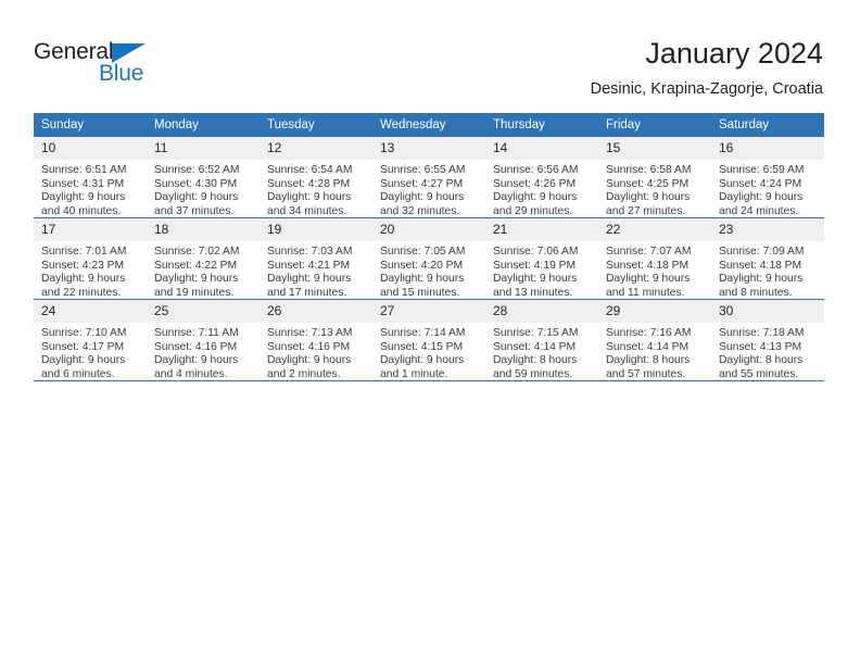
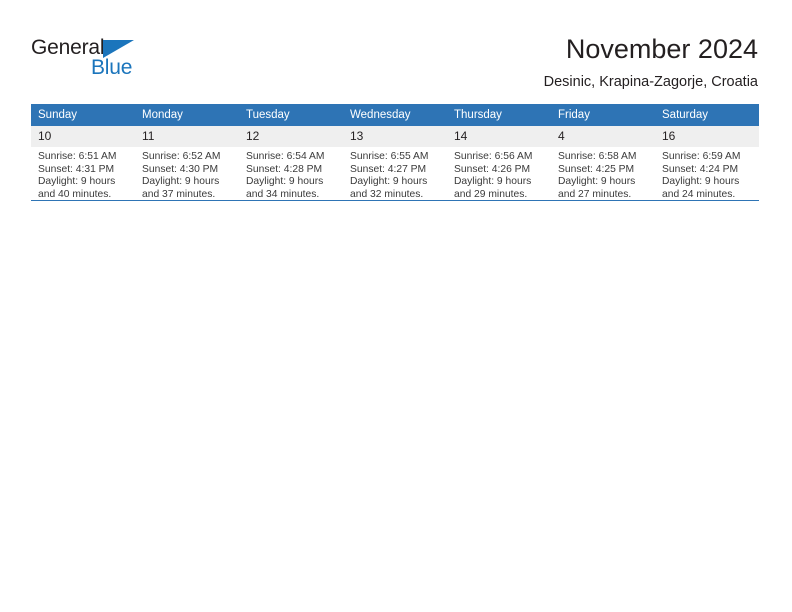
  General
  Blue
- January 2024
+ November 2024
  Desinic, Krapina-Zagorje, Croatia
  Sunday	Monday	Tuesday	Wednesday	Thursday	Friday	Saturday
- 10Sunrise: 6:51 AMSunset: 4:31 PMDaylight: 9 hoursand 40 minutes.	11Sunrise: 6:52 AMSunset: 4:30 PMDaylight: 9 hoursand 37 minutes.	12Sunrise: 6:54 AMSunset: 4:28 PMDaylight: 9 hoursand 34 minutes.	13Sunrise: 6:55 AMSunset: 4:27 PMDaylight: 9 hoursand 32 minutes.	14Sunrise: 6:56 AMSunset: 4:26 PMDaylight: 9 hoursand 29 minutes.	15Sunrise: 6:58 AMSunset: 4:25 PMDaylight: 9 hoursand 27 minutes.	16Sunrise: 6:59 AMSunset: 4:24 PMDaylight: 9 hoursand 24 minutes.
+ 10Sunrise: 6:51 AMSunset: 4:31 PMDaylight: 9 hoursand 40 minutes.	11Sunrise: 6:52 AMSunset: 4:30 PMDaylight: 9 hoursand 37 minutes.	12Sunrise: 6:54 AMSunset: 4:28 PMDaylight: 9 hoursand 34 minutes.	13Sunrise: 6:55 AMSunset: 4:27 PMDaylight: 9 hoursand 32 minutes.	14Sunrise: 6:56 AMSunset: 4:26 PMDaylight: 9 hoursand 29 minutes.	4Sunrise: 6:58 AMSunset: 4:25 PMDaylight: 9 hoursand 27 minutes.	16Sunrise: 6:59 AMSunset: 4:24 PMDaylight: 9 hoursand 24 minutes.
- 17Sunrise: 7:01 AMSunset: 4:23 PMDaylight: 9 hoursand 22 minutes.	18Sunrise: 7:02 AMSunset: 4:22 PMDaylight: 9 hoursand 19 minutes.	19Sunrise: 7:03 AMSunset: 4:21 PMDaylight: 9 hoursand 17 minutes.	20Sunrise: 7:05 AMSunset: 4:20 PMDaylight: 9 hoursand 15 minutes.	21Sunrise: 7:06 AMSunset: 4:19 PMDaylight: 9 hoursand 13 minutes.	22Sunrise: 7:07 AMSunset: 4:18 PMDaylight: 9 hoursand 11 minutes.	23Sunrise: 7:09 AMSunset: 4:18 PMDaylight: 9 hoursand 8 minutes.
- 24Sunrise: 7:10 AMSunset: 4:17 PMDaylight: 9 hoursand 6 minutes.	25Sunrise: 7:11 AMSunset: 4:16 PMDaylight: 9 hoursand 4 minutes.	26Sunrise: 7:13 AMSunset: 4:16 PMDaylight: 9 hoursand 2 minutes.	27Sunrise: 7:14 AMSunset: 4:15 PMDaylight: 9 hoursand 1 minute.	28Sunrise: 7:15 AMSunset: 4:14 PMDaylight: 8 hoursand 59 minutes.	29Sunrise: 7:16 AMSunset: 4:14 PMDaylight: 8 hoursand 57 minutes.	30Sunrise: 7:18 AMSunset: 4:13 PMDaylight: 8 hoursand 55 minutes.
